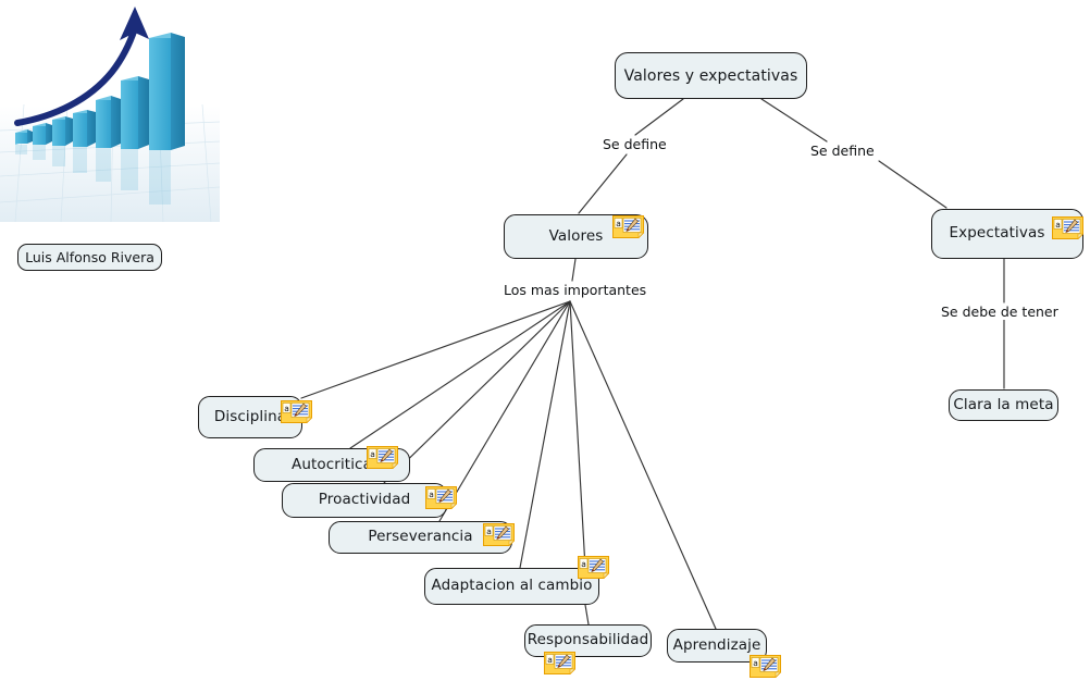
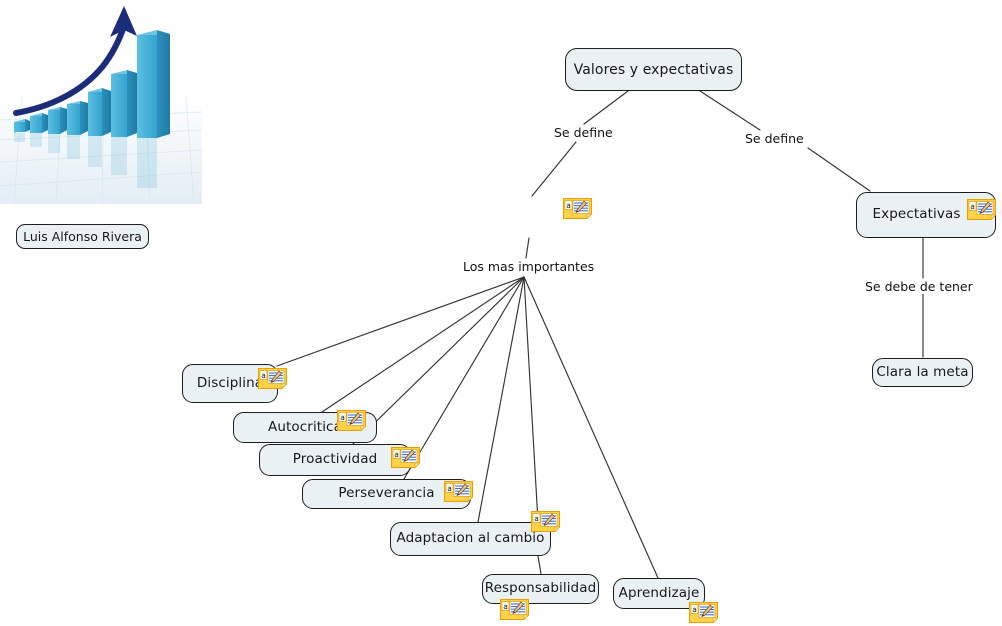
  Se define
  Se define
  Los mas importantes
  Se debe de tener
  Valores y expectativas
- Valores
  Expectativas
  Clara la meta
  Disciplin
  Autocritic
  Proactividad
  Perseverancia
  Adaptacion al cambio
  Responsabilidad
  Aprendizaje
  a
  a
  a
  a
  a
  a
  a
  a
  a
  Luis Alfonso Rivera
